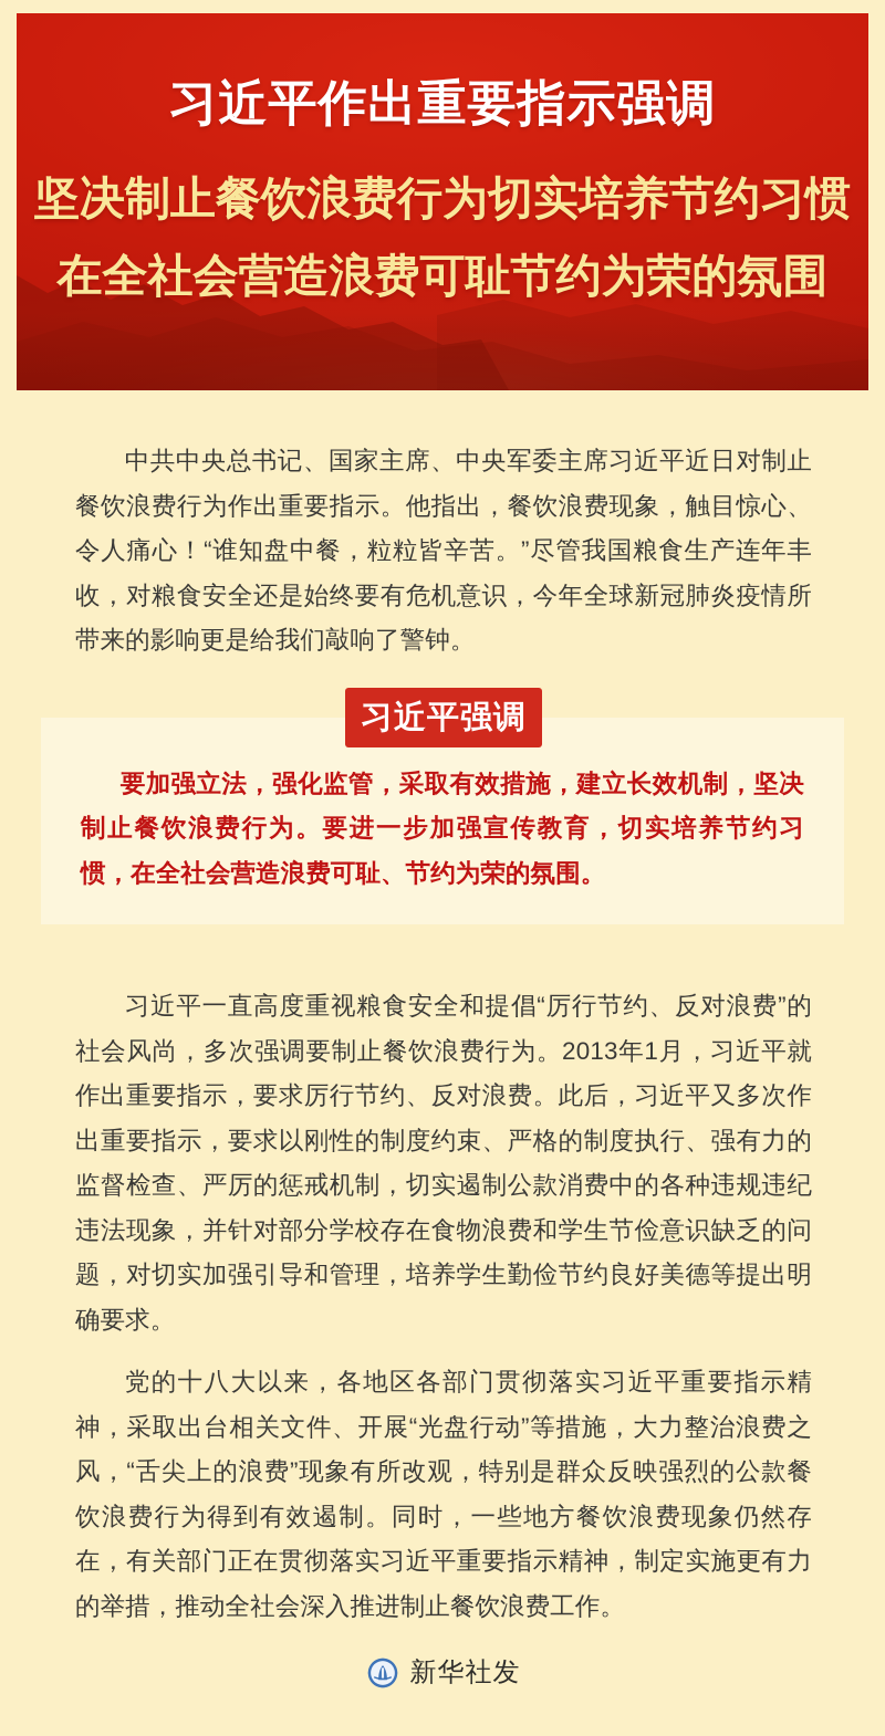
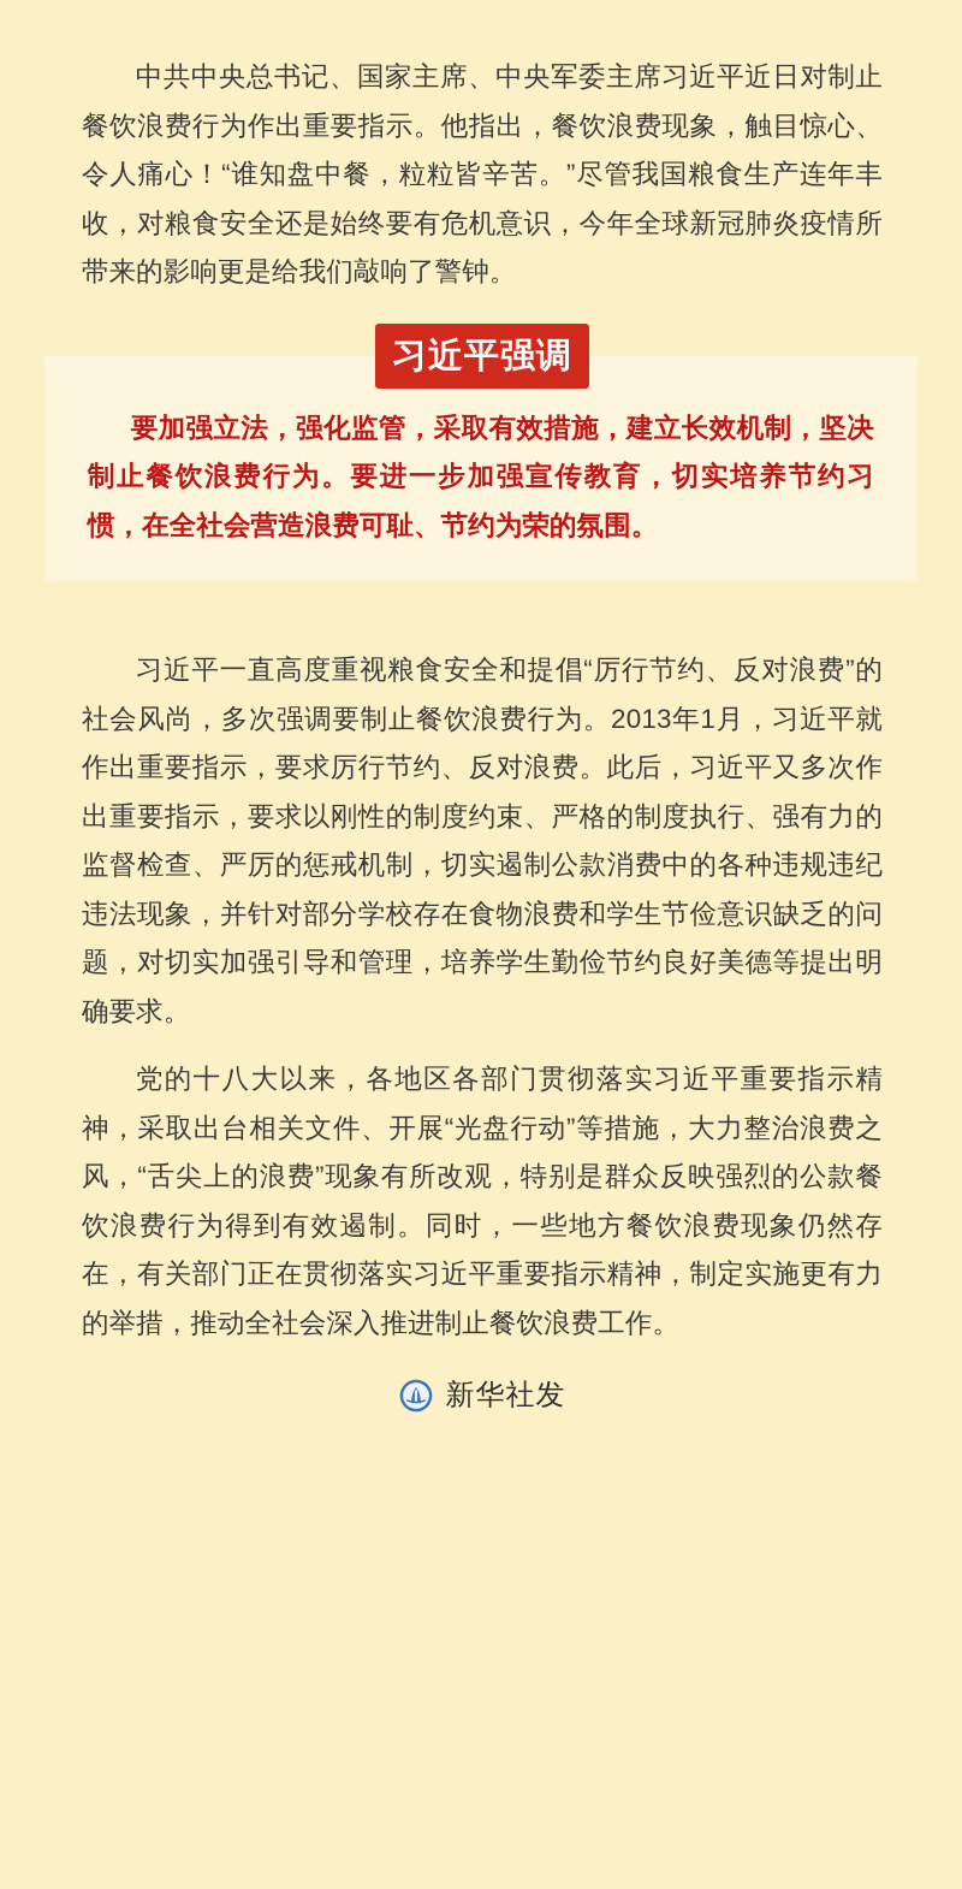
- 习近平作出重要指示强调
- 坚决制止餐饮浪费行为切实培养节约习惯
- 在全社会营造浪费可耻节约为荣的氛围
  中共中央总书记、国家主席、中央军委主席习近平近日对制止餐饮浪费行为作出重要指示。他指出，餐饮浪费现象，触目惊心、令人痛心！“谁知盘中餐，粒粒皆辛苦。”尽管我国粮食生产连年丰收，对粮食安全还是始终要有危机意识，今年全球新冠肺炎疫情所带来的影响更是给我们敲响了警钟。
  习近平强调
  要加强立法，强化监管，采取有效措施，建立长效机制，坚决制止餐饮浪费行为。要进一步加强宣传教育，切实培养节约习惯，在全社会营造浪费可耻、节约为荣的氛围。
  习近平一直高度重视粮食安全和提倡“厉行节约、反对浪费”的社会风尚，多次强调要制止餐饮浪费行为。2013年1月，习近平就作出重要指示，要求厉行节约、反对浪费。此后，习近平又多次作出重要指示，要求以刚性的制度约束、严格的制度执行、强有力的监督检查、严厉的惩戒机制，切实遏制公款消费中的各种违规违纪违法现象，并针对部分学校存在食物浪费和学生节俭意识缺乏的问题，对切实加强引导和管理，培养学生勤俭节约良好美德等提出明确要求。
  党的十八大以来，各地区各部门贯彻落实习近平重要指示精神，采取出台相关文件、开展“光盘行动”等措施，大力整治浪费之风，“舌尖上的浪费”现象有所改观，特别是群众反映强烈的公款餐饮浪费行为得到有效遏制。同时，一些地方餐饮浪费现象仍然存在，有关部门正在贯彻落实习近平重要指示精神，制定实施更有力的举措，推动全社会深入推进制止餐饮浪费工作。
  新华社发
